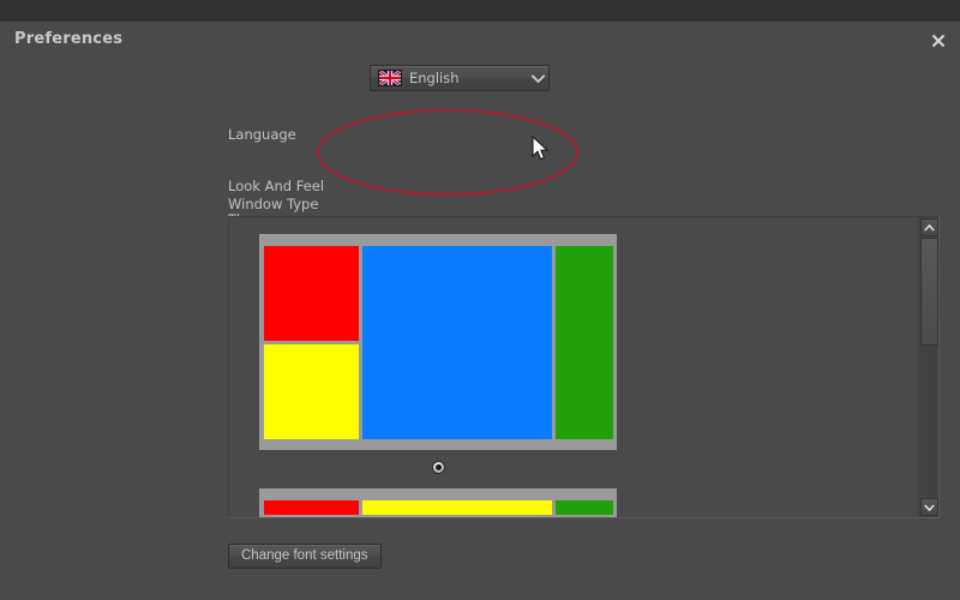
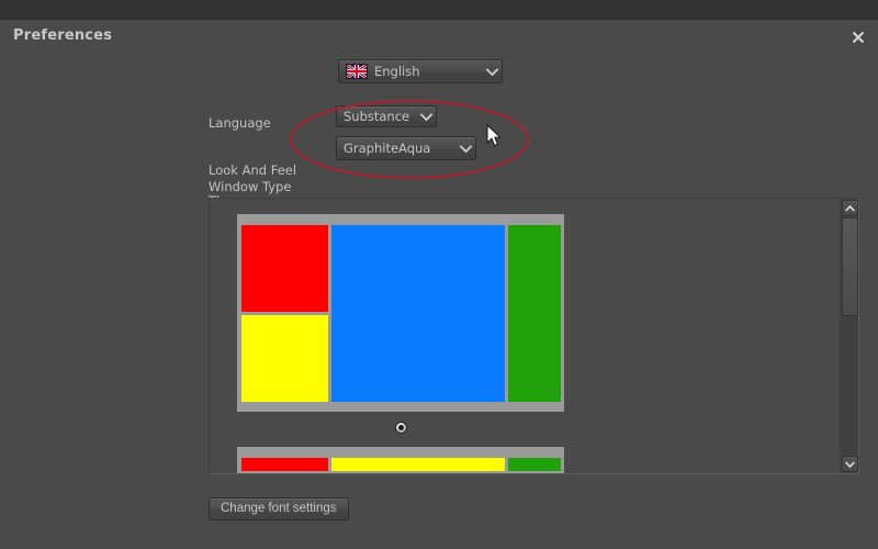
  Preferences
  Language
  Look And Feel
  English
+ Substance
+ GraphiteAqua
  Window Type
  Change font settings
